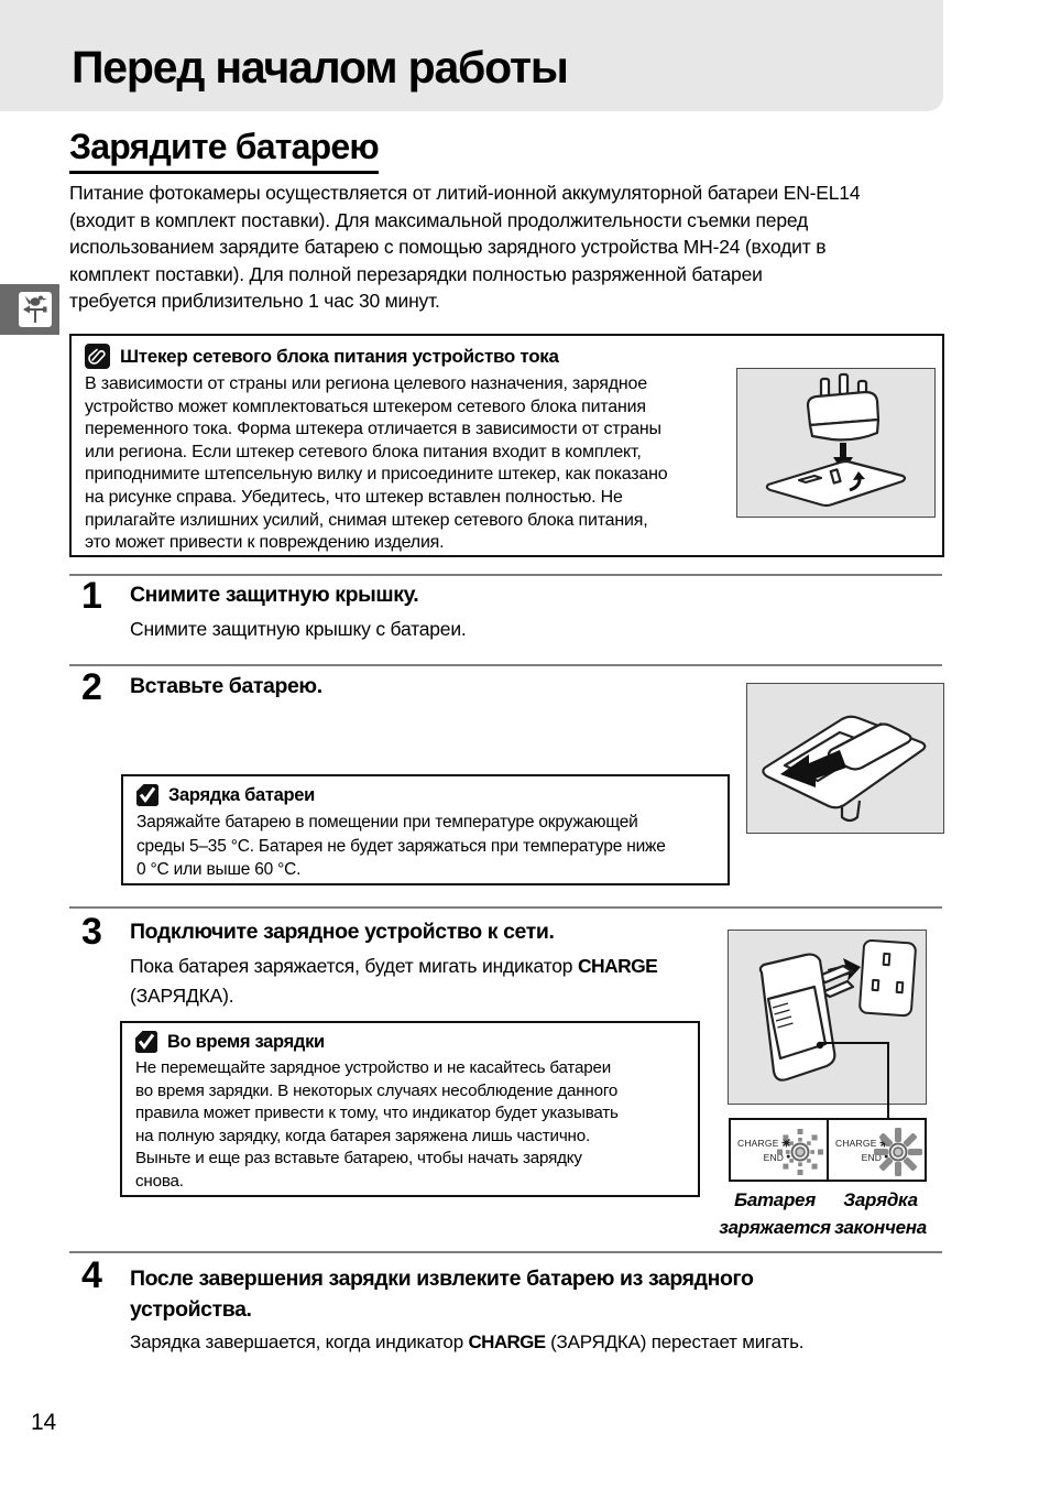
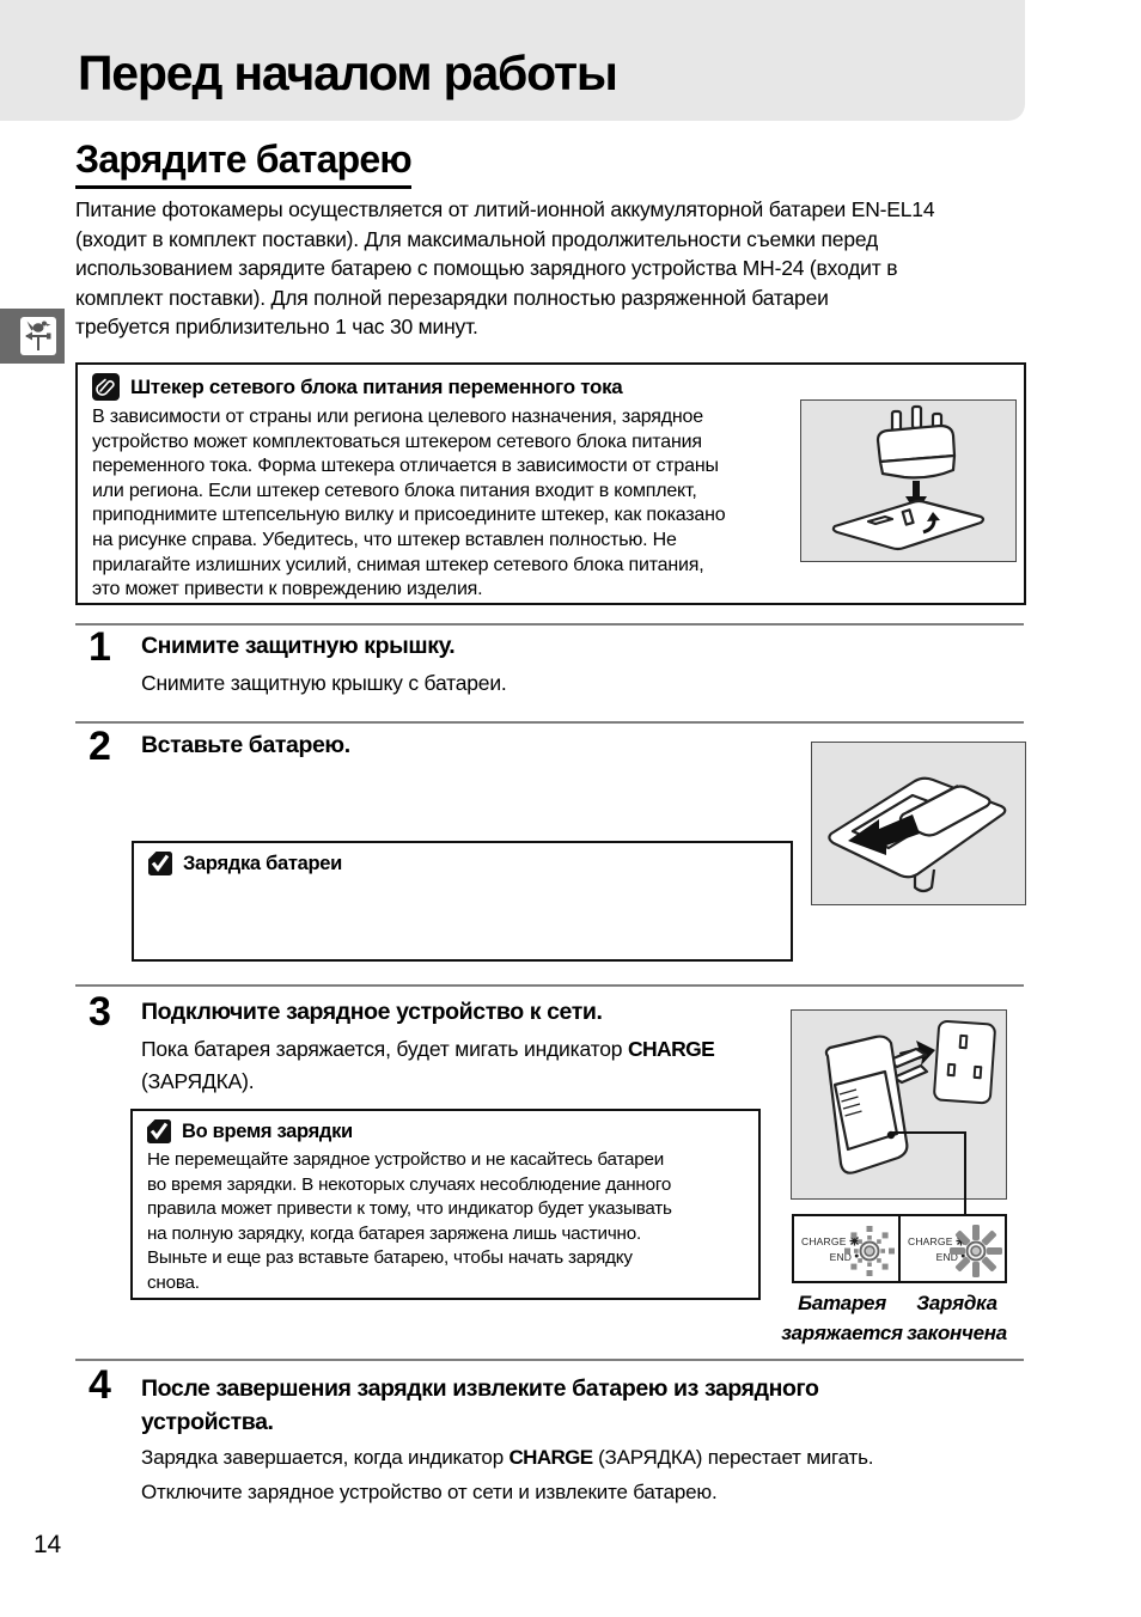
  Перед началом работы
  Зарядите батарею
  Питание фотокамеры осуществляется от литий-ионной аккумуляторной батареи EN-EL14
  (входит в комплект поставки). Для максимальной продолжительности съемки перед
  использованием зарядите батарею с помощью зарядного устройства MH-24 (входит в
  комплект поставки). Для полной перезарядки полностью разряженной батареи
  требуется приблизительно 1 час 30 минут.
- Штекер сетевого блока питания устройство тока
+ Штекер сетевого блока питания переменного тока
  В зависимости от страны или региона целевого назначения, зарядное
  устройство может комплектоваться штекером сетевого блока питания
  переменного тока. Форма штекера отличается в зависимости от страны
  или региона. Если штекер сетевого блока питания входит в комплект,
  приподнимите штепсельную вилку и присоедините штекер, как показано
  на рисунке справа. Убедитесь, что штекер вставлен полностью. Не
  прилагайте излишних усилий, снимая штекер сетевого блока питания,
  это может привести к повреждению изделия.
  1
  Снимите защитную крышку.
  Снимите защитную крышку с батареи.
  2
  Вставьте батарею.
  Зарядка батареи
- Заряжайте батарею в помещении при температуре окружающей
- среды 5–35 °C. Батарея не будет заряжаться при температуре ниже
- 0 °C или выше 60 °C.
  3
  Подключите зарядное устройство к сети.
  Пока батарея заряжается, будет мигать индикатор CHARGE
  (ЗАРЯДКА).
  Во время зарядки
  Не перемещайте зарядное устройство и не касайтесь батареи
  во время зарядки. В некоторых случаях несоблюдение данного
  правила может привести к тому, что индикатор будет указывать
  на полную зарядку, когда батарея заряжена лишь частично.
  Выньте и еще раз вставьте батарею, чтобы начать зарядку
  снова.
  CHARGE
  END
  CHARGE
  END
  Батарея
  заряжается
  Зарядка
  закончена
  4
  После завершения зарядки извлеките батарею из зарядного
  устройства.
  Зарядка завершается, когда индикатор CHARGE (ЗАРЯДКА) перестает мигать.
+ Отключите зарядное устройство от сети и извлеките батарею.
  14
